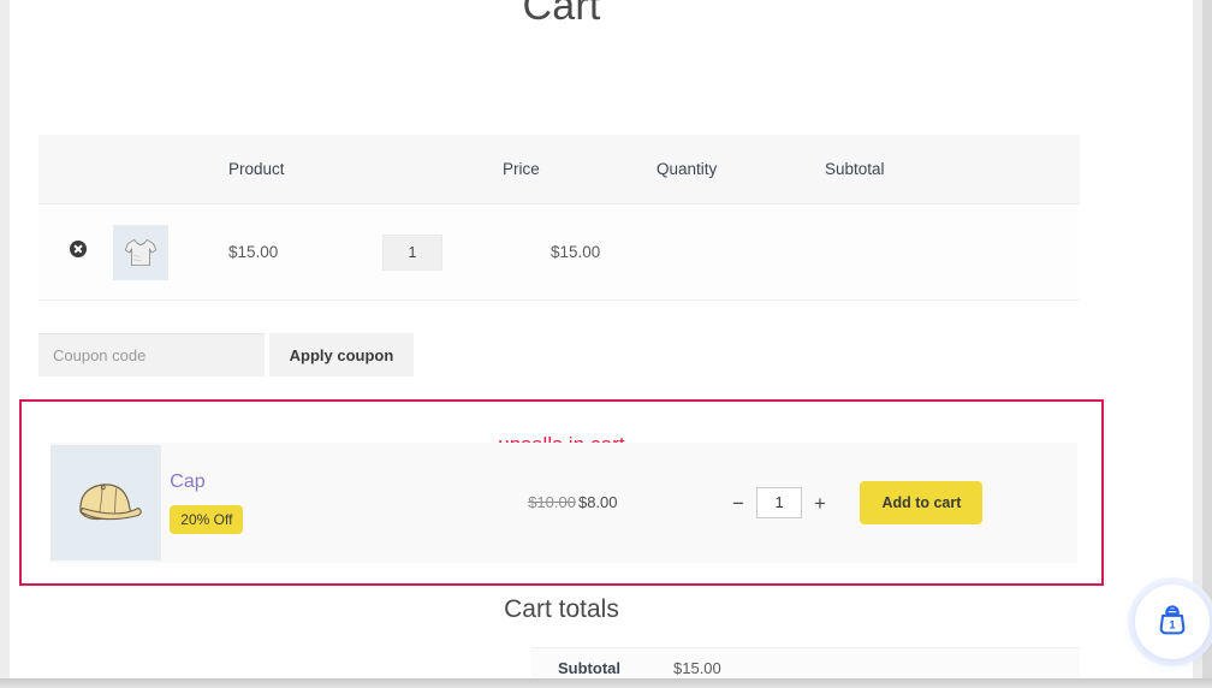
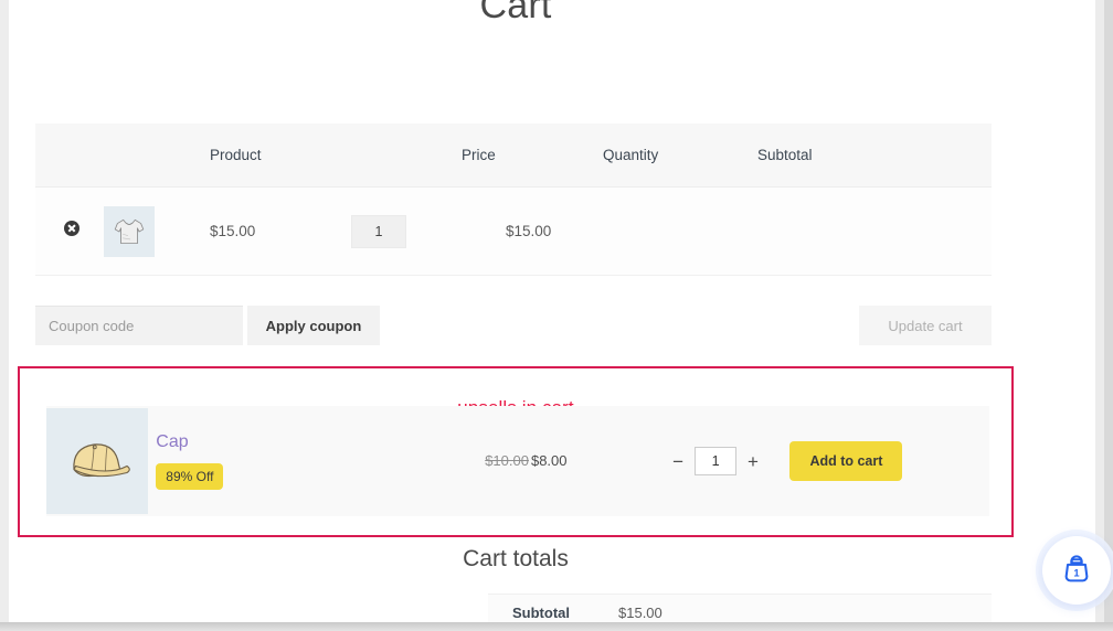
  Cart
  Product
  Price
  Quantity
  Subtotal
  $15.00
  1
  $15.00
  Coupon code
  Apply coupon
+ Update cart
  Cap
- 20% Off
+ 89% Off
  $10.00 $8.00
  −
  1
  +
  Add to cart
  Cart totals
  Subtotal
  $15.00
  1
